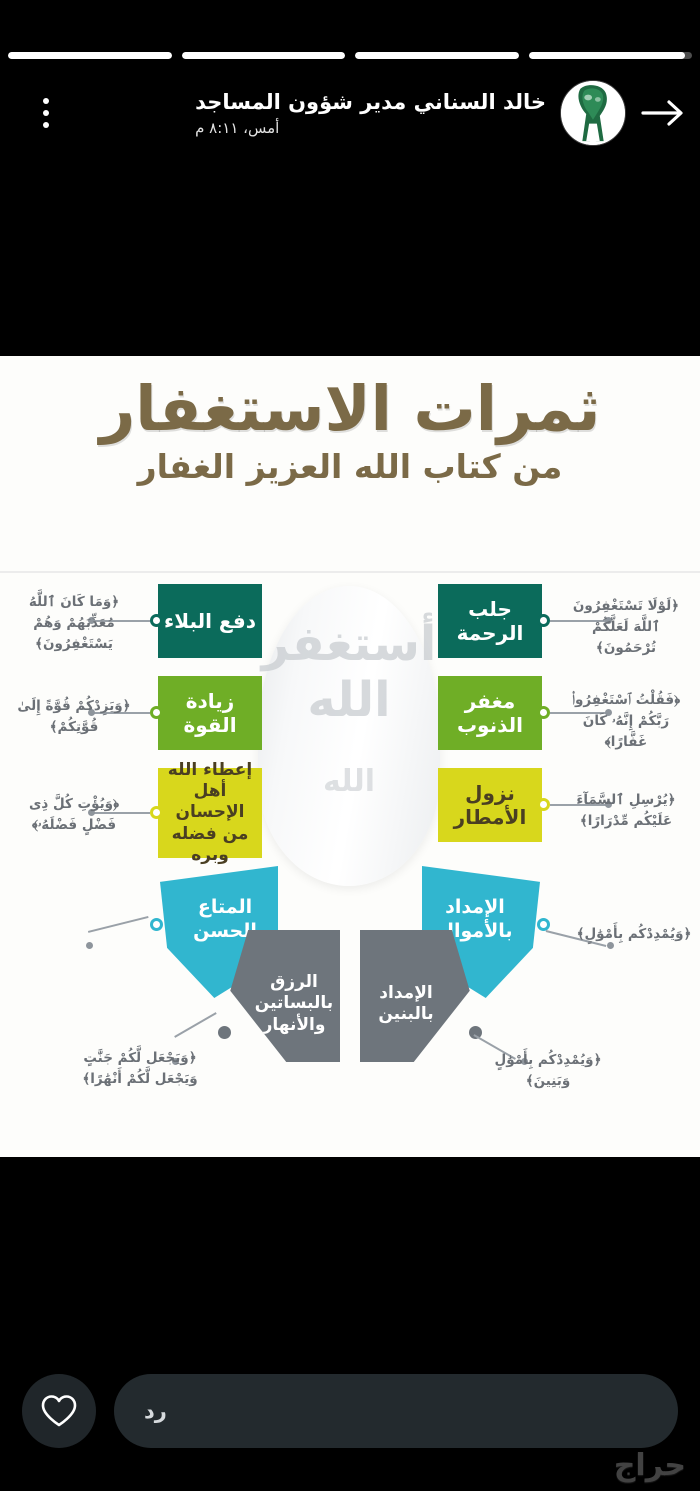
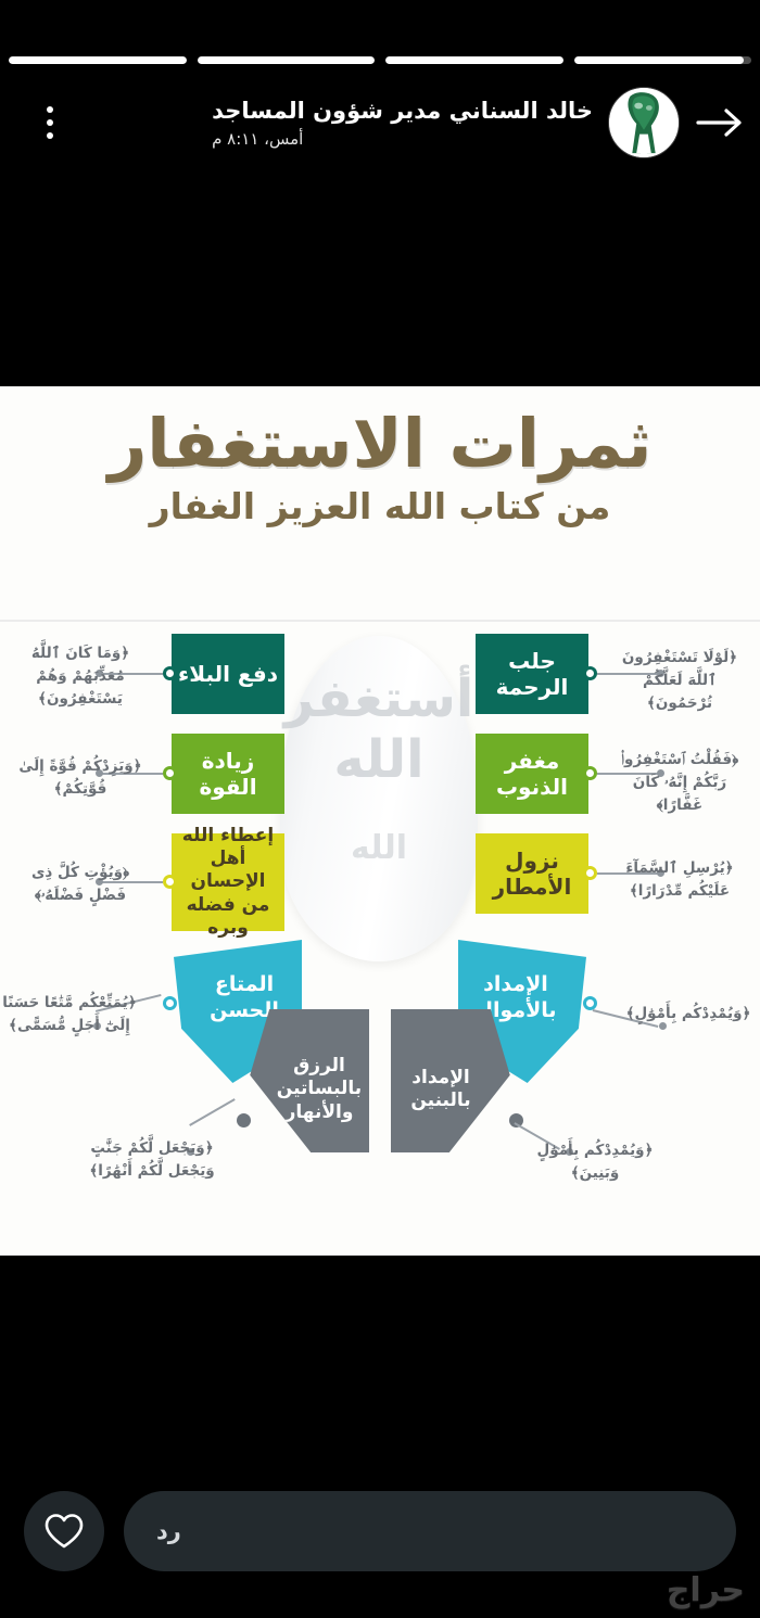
  خالد السناني مدير شؤون المساجد
  أمس، ٨:١١ م
  ثمرات الاستغفار
  من كتاب الله العزيز الغفار
  أستغفر الله
  الله
  جلب الرحمة
  مغفر الذنوب
  نزول الأمطار
  دفع البلاء
  زيادة القوة
  إعطاء الله أهل الإحسان من فضله وبره
  الإمداد بالأموا
  المتاعلحسن
  الإمداد بالبنين
  الرزق بالبساتين والأنهار
  ﴿لَوْلَا تَسْتَغْفِرُونَ ٱللَّهَ لَعَلَّكُمْ تُرْحَمُونَ﴾
  ﴿فَقُلْتُ ٱسْتَغْفِرُوا۟ رَبَّكُمْ إِنَّهُۥ كَانَ غَفَّارًا﴾
  ﴿يُرْسِلِ ٱلسَّمَآءَ عَلَيْكُم مِّدْرَارًا﴾
  ﴿وَيُمْدِدْكُم بِأَمْوَٰلٍ﴾
  ﴿وَيُمْدِدْكُم بِأَمْوَٰلٍ وَبَنِينَ﴾
  ﴿وَمَا كَانَ ٱللَّهُ مُعَذِّبَهُمْ وَهُمْ يَسْتَغْفِرُونَ﴾
  ﴿وَيَزِدْكُمْ قُوَّةً إِلَىٰ قُوَّتِكُمْ﴾
  ﴿وَيُؤْتِ كُلَّ ذِى فَضْلٍ فَضْلَهُۥ﴾
+ ﴿يُمَتِّعْكُم مَّتَٰعًا حَسَنًا إِلَىٰٓ أَجَلٍ مُّسَمًّى﴾
  ﴿وَيَجْعَل لَّكُمْ جَنَّٰتٍ وَيَجْعَل لَّكُمْ أَنْهَٰرًا﴾
  رد
  حراج
